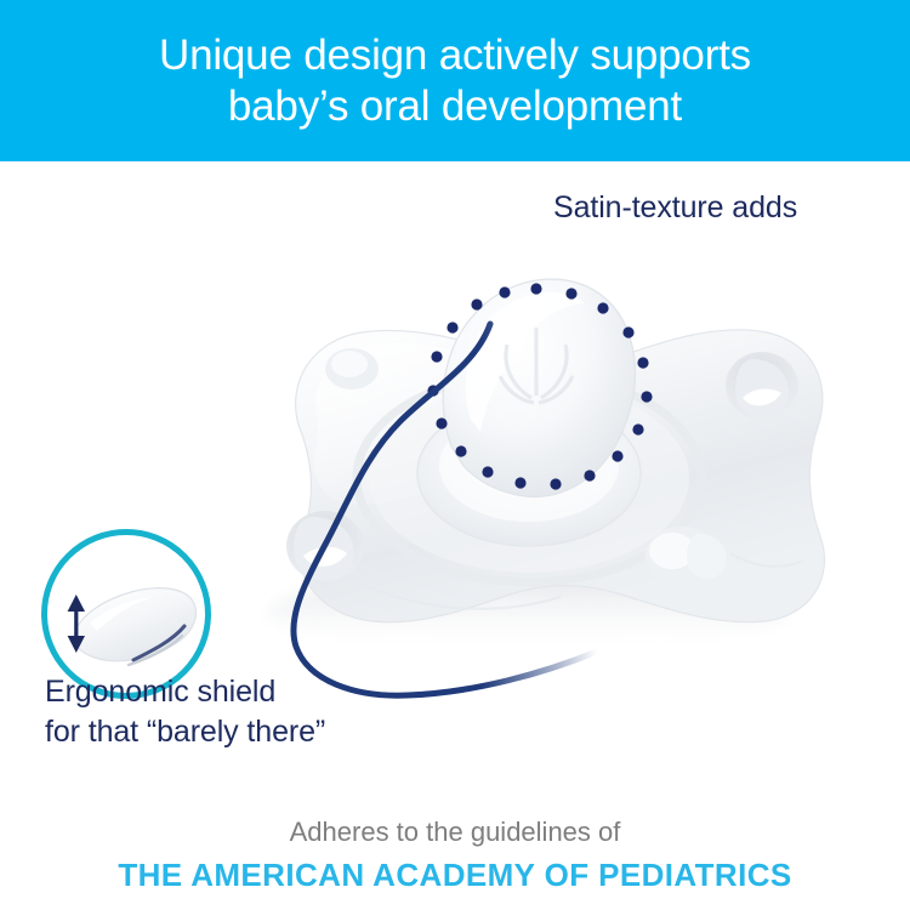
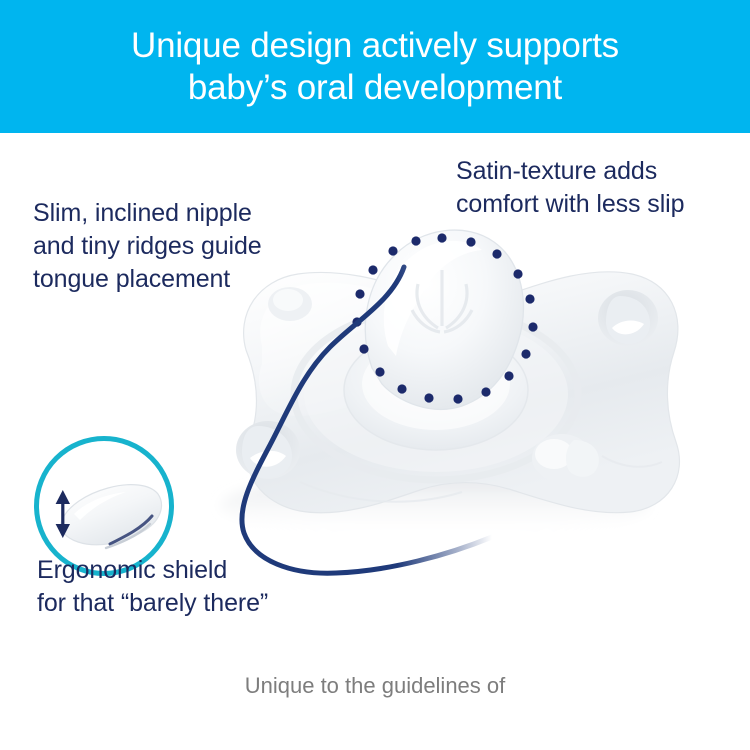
  Unique design actively supports
  baby’s oral development
+ Slim, inclined nipple
+ and tiny ridges guide
+ tongue placement
  Satin-texture adds
+ comfort with less slip
  Ergonomic shield
  for that “barely there”
- Adheres to the guidelines of
+ Unique to the guidelines of
- THE AMERICAN ACADEMY OF PEDIATRICS
